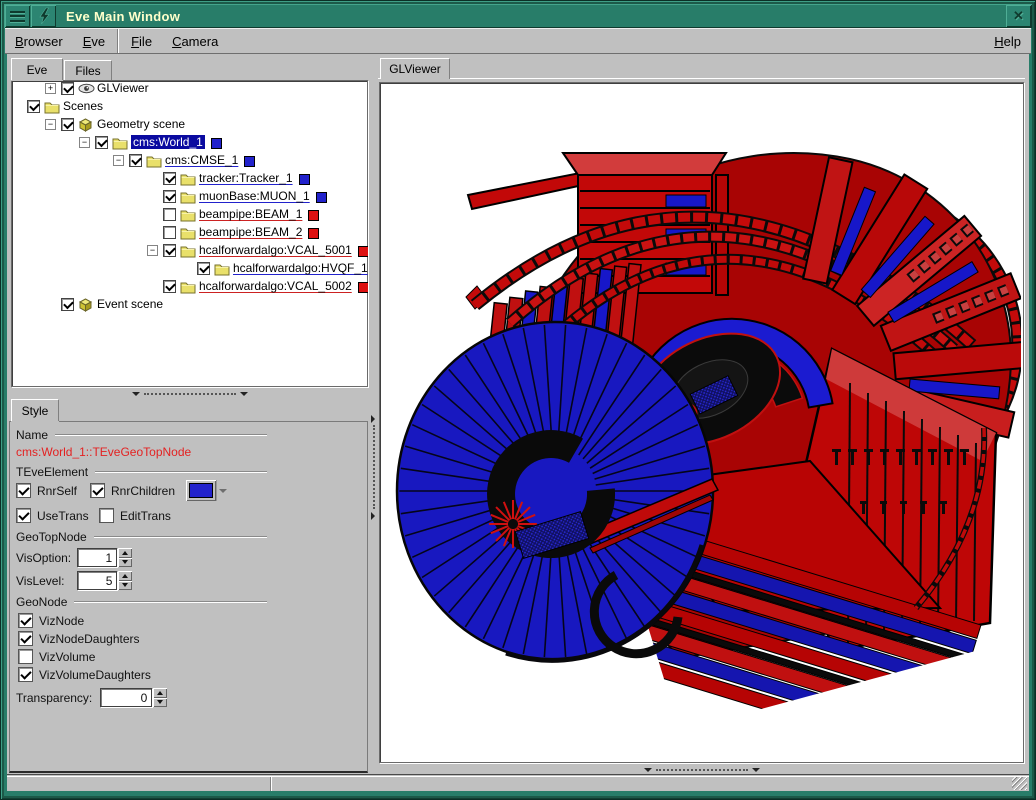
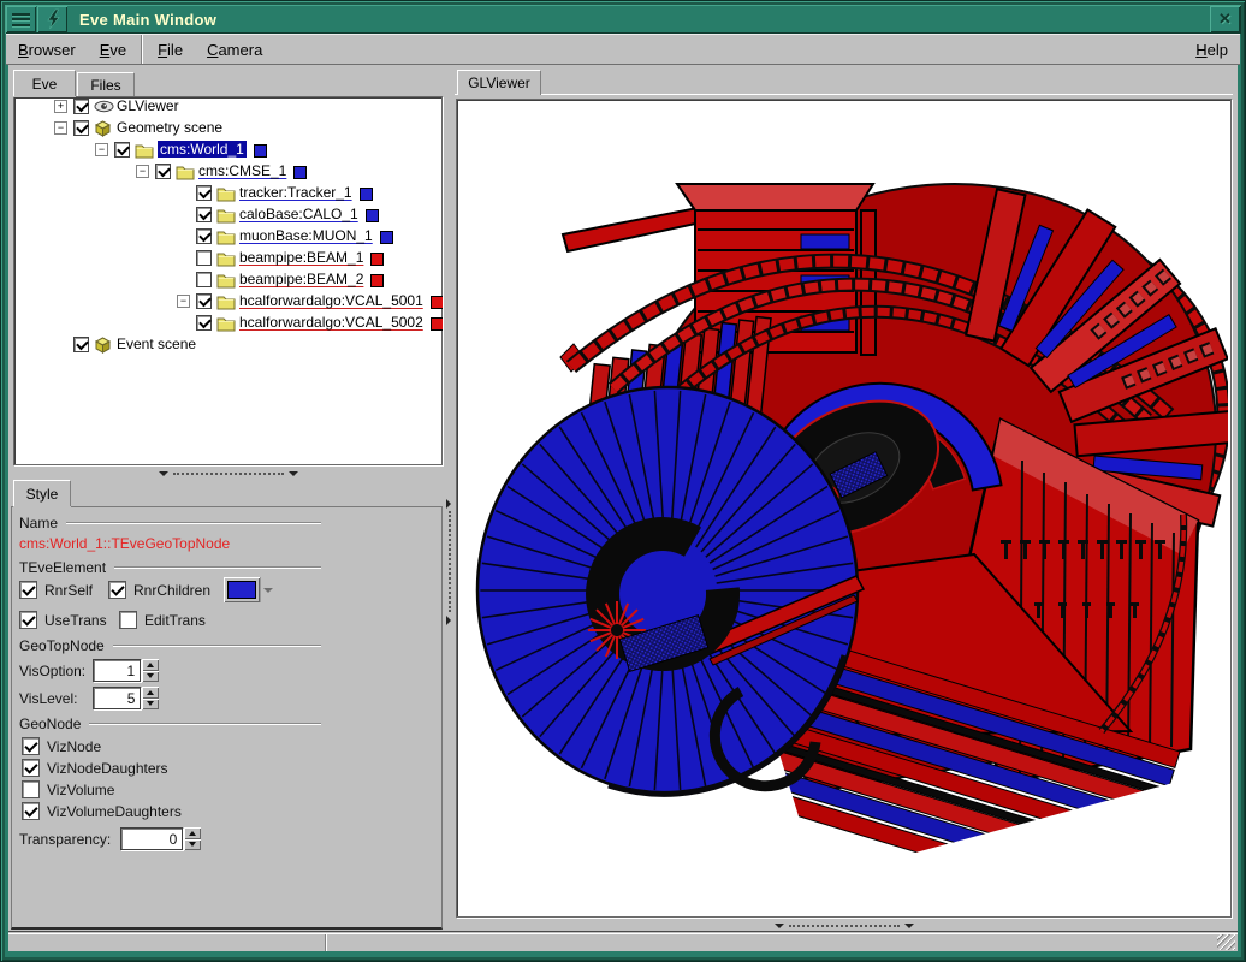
  Eve Main Window
  ✕
  Browser
  Eve
  File
  Camera
  Help
  Eve
  Files
  +
  GLViewer
- Scenes
  −
  Geometry scene
  −
  cms:World_1
  −
  cms:CMSE_1
  tracker:Tracker_1
+ caloBase:CALO_1
  muonBase:MUON_1
  beampipe:BEAM_1
  beampipe:BEAM_2
  −
  hcalforwardalgo:VCAL_5001
- hcalforwardalgo:HVQF_1
  hcalforwardalgo:VCAL_5002
  Event scene
  Style
  Name
  cms:World_1::TEveGeoTopNode
  TEveElement
  RnrSelf
  RnrChildren
  UseTrans
  EditTrans
  GeoTopNode
  VisOption:
  1
  VisLevel:
  5
  GeoNode
  VizNode
  VizNodeDaughters
  VizVolume
  VizVolumeDaughters
  Transparency:
  0
  GLViewer
